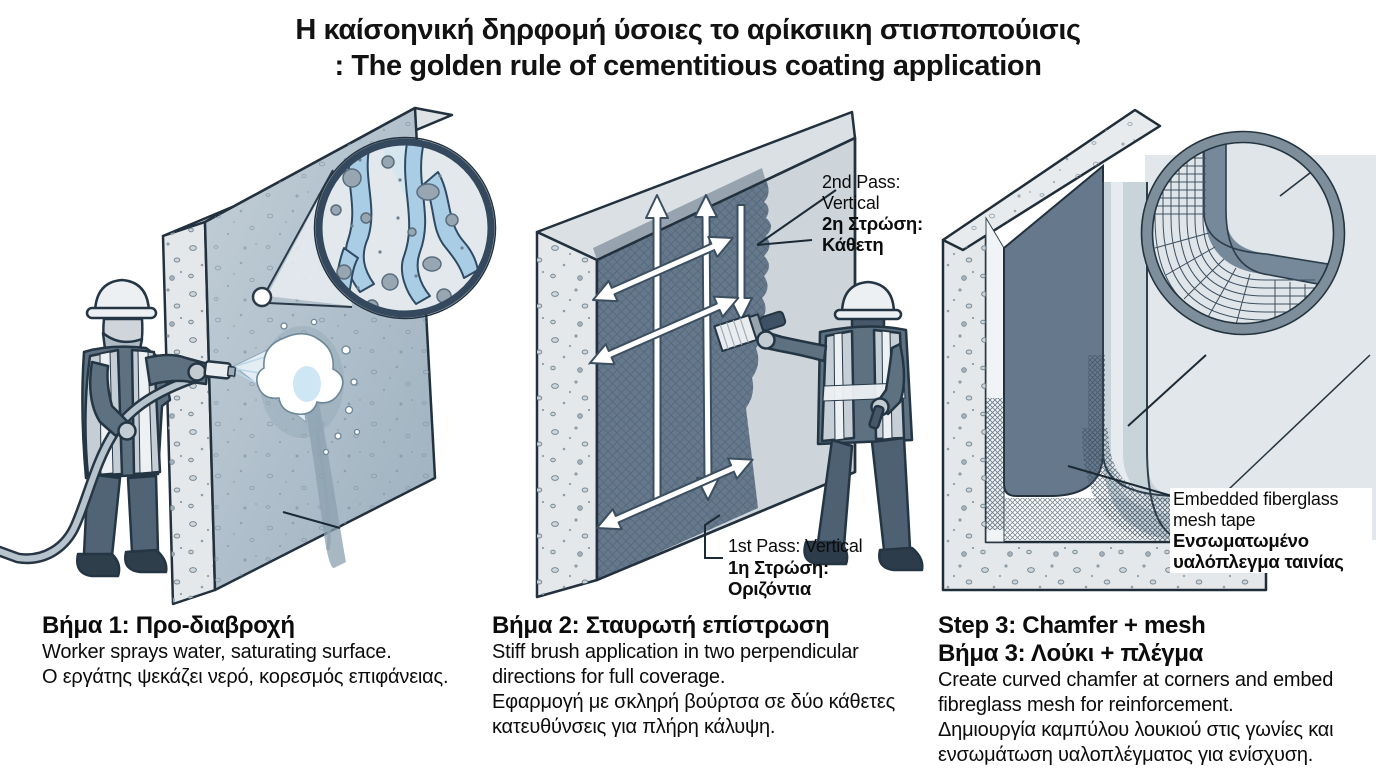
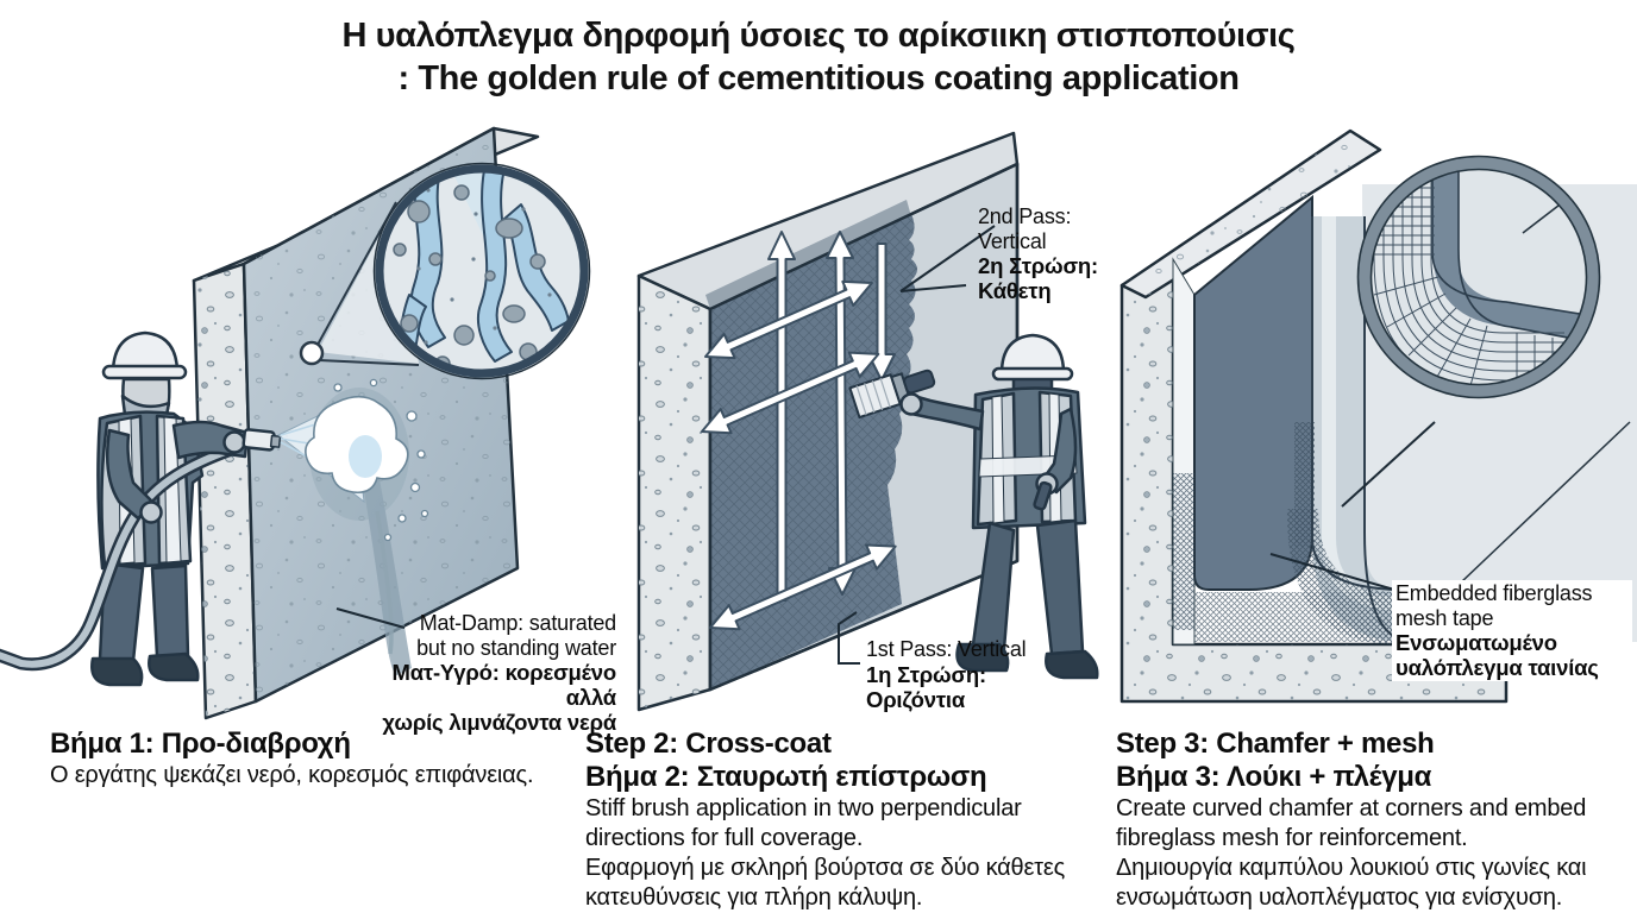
- Η καίσοηνική δηρφομή ύσοιες το αρίκσιικη στισποπούισις
+ Η υαλόπλεγμα δηρφομή ύσοιες το αρίκσιικη στισποπούισις
  : The golden rule of cementitious coating application
+ Mat-Damp: saturated
+ but no standing water
+ Ματ-Υγρό: κορεσμένο αλλά
+ χωρίς λιμνάζοντα νερά
  2nd Pass:
  Vertical
  2η Στρώση:
  Κάθετη
  1st Pass: Vertical
  1η Στρώση:
  Οριζόντια
  Embedded fiberglass
  mesh tape
  Ενσωματωμένο
  υαλόπλεγμα ταινίας
  Βήμα 1: Προ-διαβροχή
- Worker sprays water, saturating surface.
  Ο εργάτης ψεκάζει νερό, κορεσμός επιφάνειας.
+ Step 2: Cross-coat
  Βήμα 2: Σταυρωτή επίστρωση
  Stiff brush application in two perpendicular directions for full coverage.
  Εφαρμογή με σκληρή βούρτσα σε δύο κάθετες κατευθύνσεις για πλήρη κάλυψη.
  Step 3: Chamfer + mesh
  Βήμα 3: Λούκι + πλέγμα
  Create curved chamfer at corners and embed fibreglass mesh for reinforcement.
  Δημιουργία καμπύλου λουκιού στις γωνίες και ενσωμάτωση υαλοπλέγματος για ενίσχυση.
